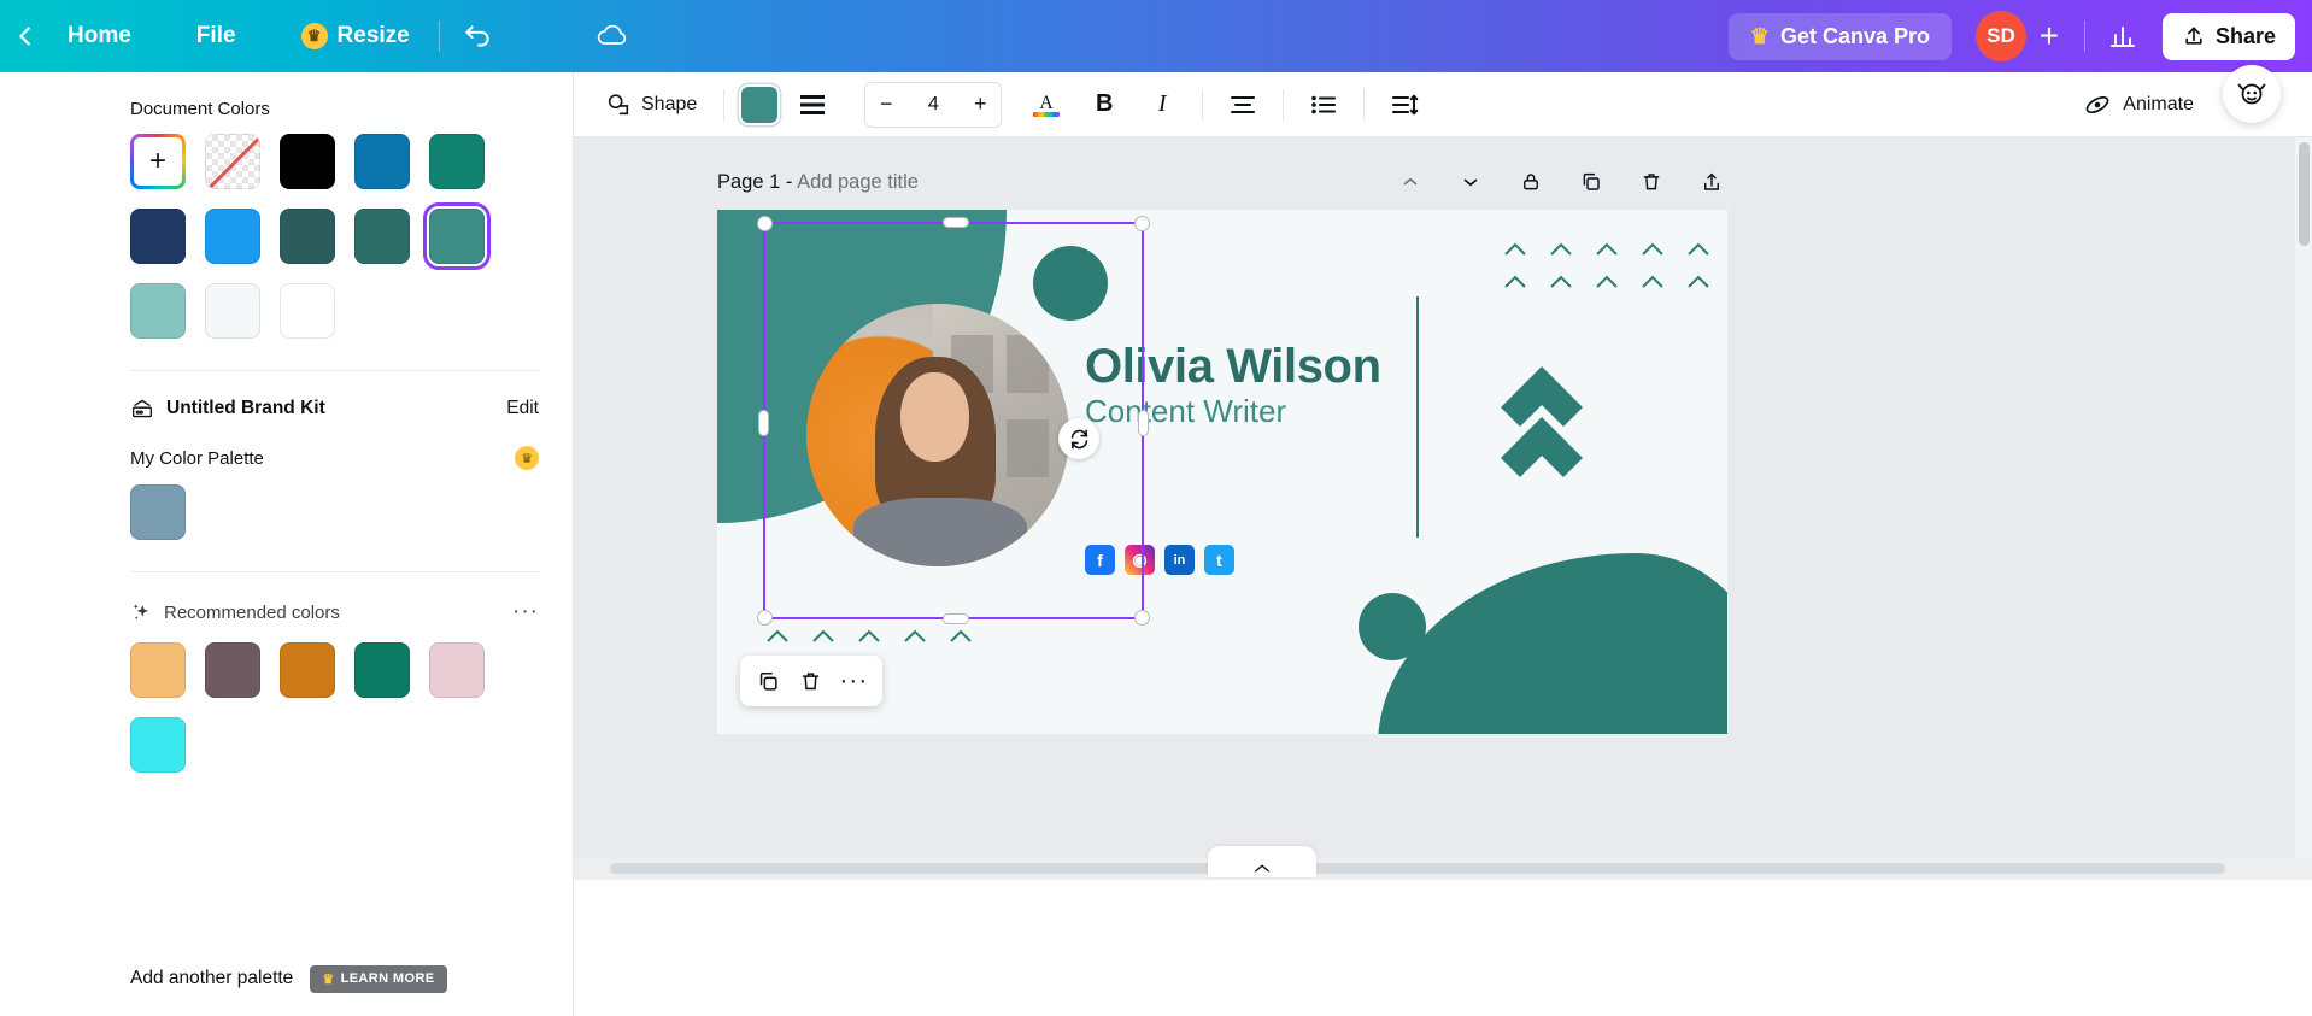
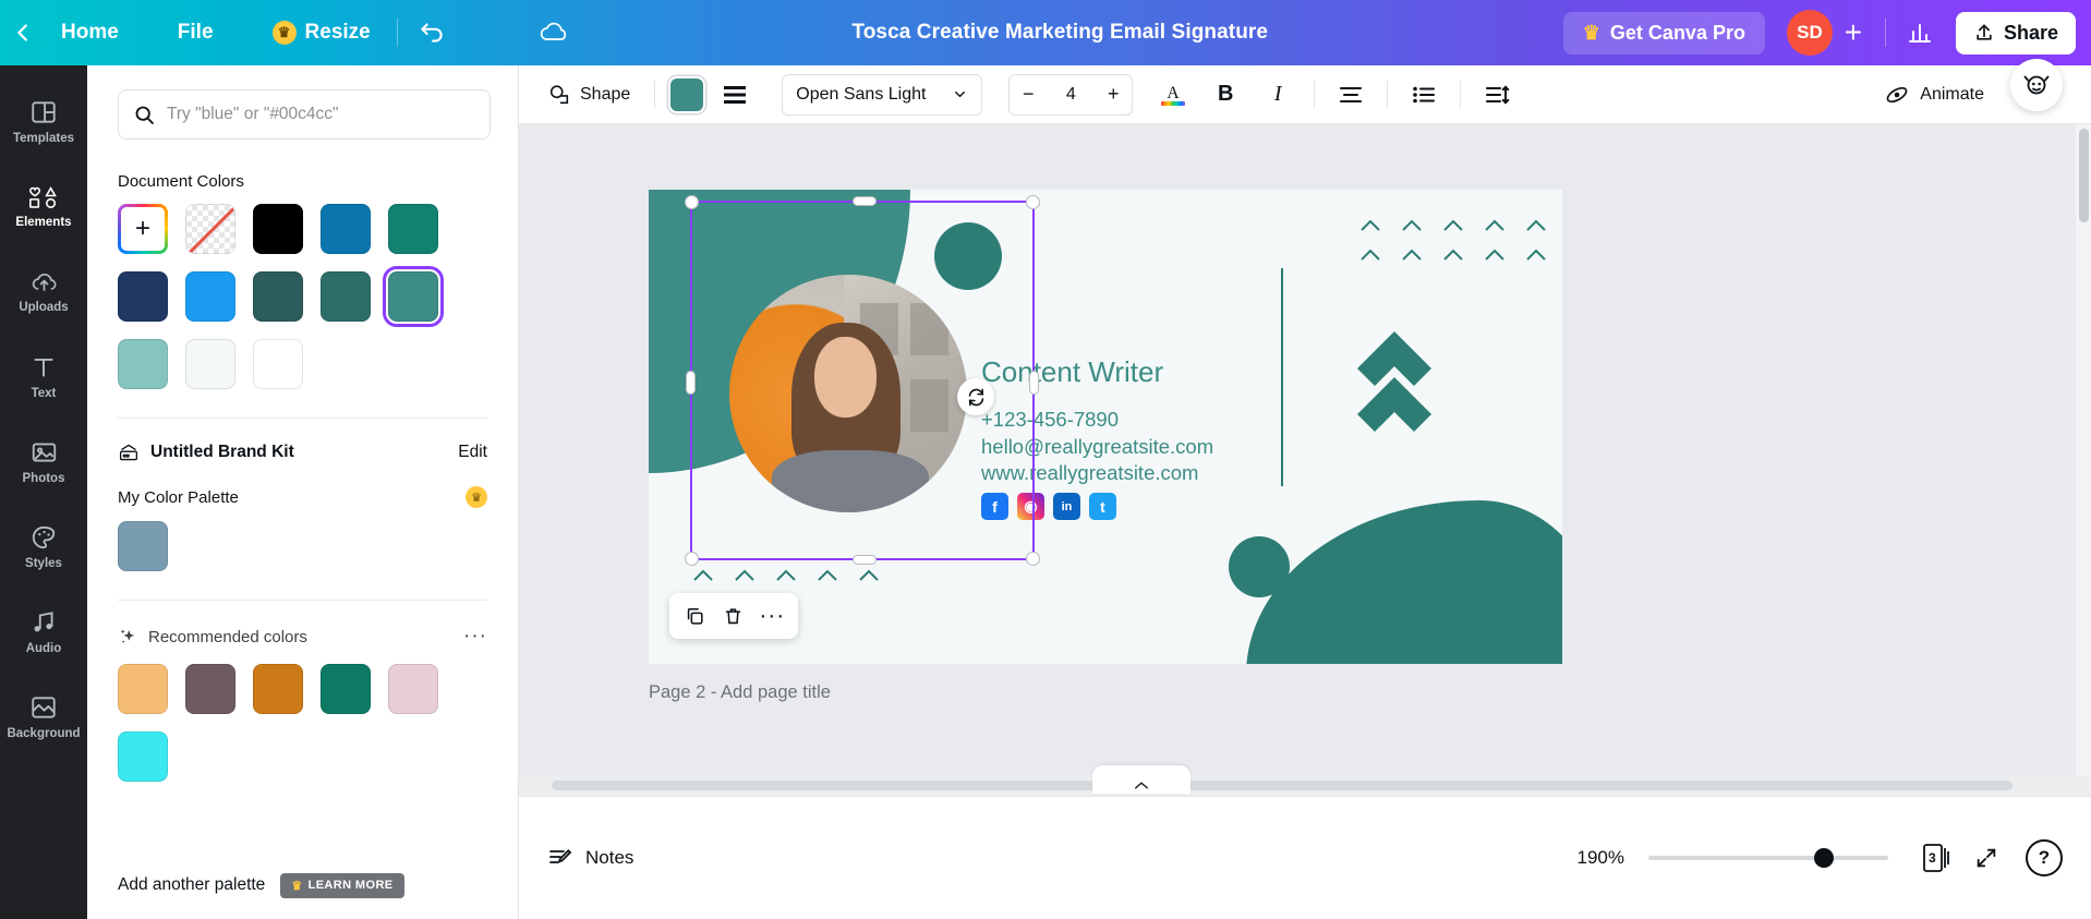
  Home
  File
  ♛
  Resize
+ Tosca Creative Marketing Email Signature
  ♛
  Get Canva Pro
  SD
  +
  Share
+ Templates
+ Elements
+ Uploads
+ Text
+ Photos
+ Styles
+ Audio
+ Background
+ Try "blue" or "#00c4cc"
  Document Colors
  +
  Untitled Brand Kit
  Edit
  My Color Palette
  ♛
  Recommended colors
  ···
  Add another palette
  ♛
  LEARN MORE
  Shape
+ Open Sans Light
  −
  4
  +
  A
  B
  I
  Animate
- Page 1 - Add page title
- Olivia Wilson
  Conent Writer
+ +123-456-7890
+ hello@reallygreatsite.com
+ www.reallygreatsite.com
  f
  ◉
  in
  t
  ···
+ Page 2 - Add page title
+ Notes
+ 190%
+ 3
+ ?
